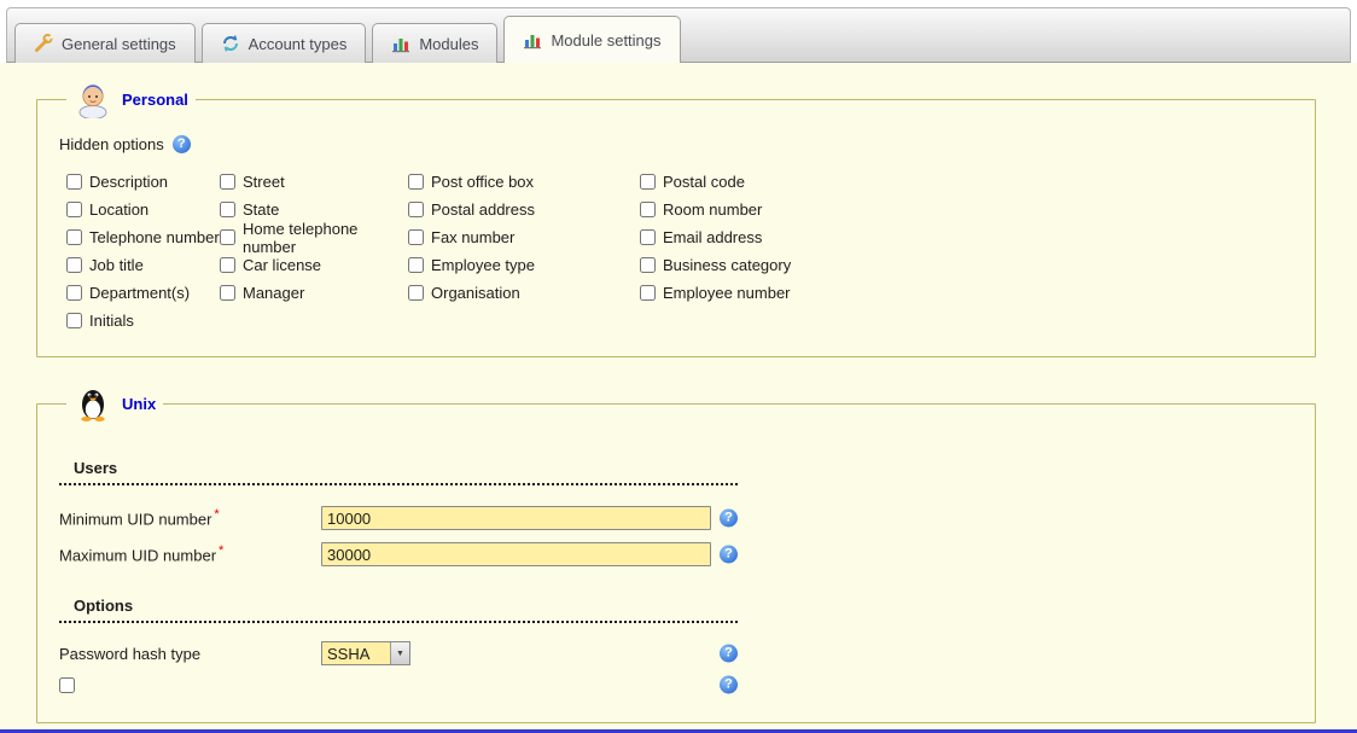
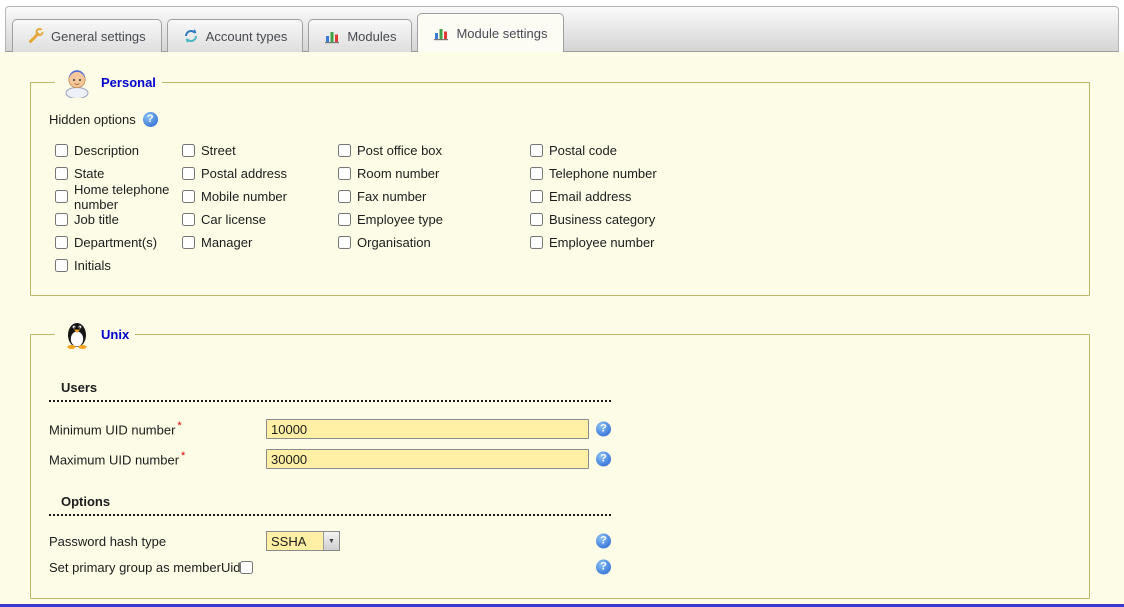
  General settings
  Account types
  Modules
  Module settings
  Personal
  Hidden options
  ?
  Description
  Street
  Post office box
  Postal code
- Location
  State
  Postal address
  Room number
  Telephone number
  Home telephone number
+ Mobile number
  Fax number
  Email address
  Job title
  Car license
  Employee type
  Business category
  Department(s)
  Manager
  Organisation
  Employee number
  Initials
  Unix
  Users
  Minimum UID number *
  10000
  ?
  Maximum UID number *
  30000
  ?
  Options
  Password hash type
  SSHA
  ?
+ Set primary group as memberUid
  ?
